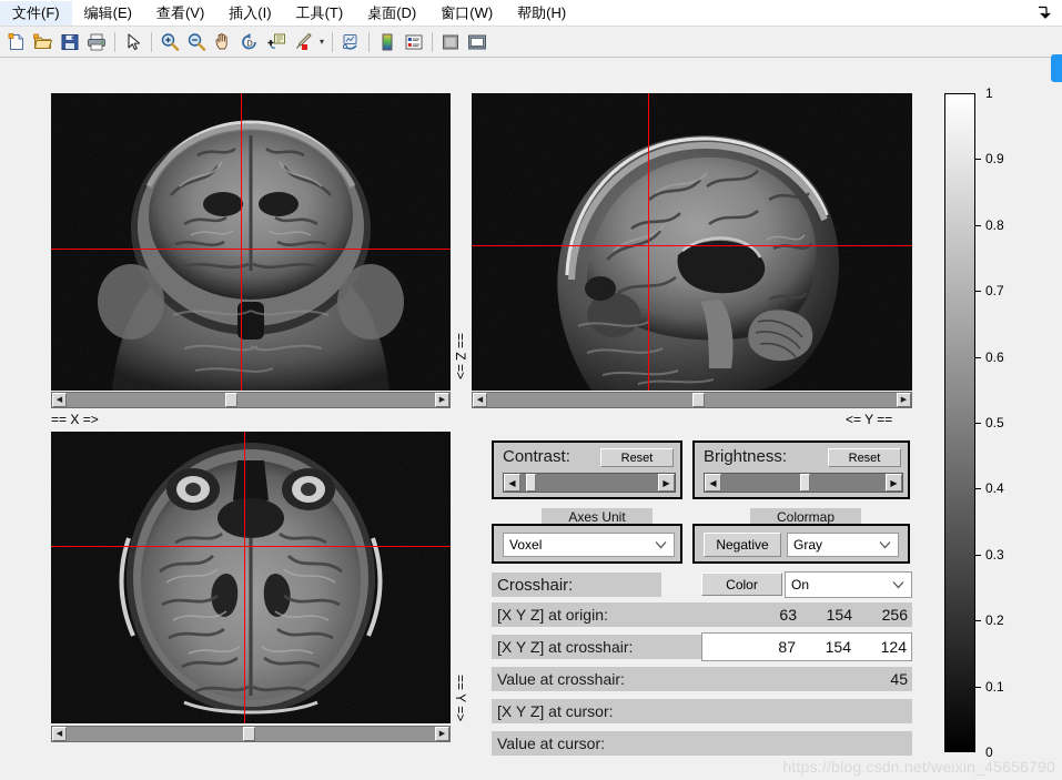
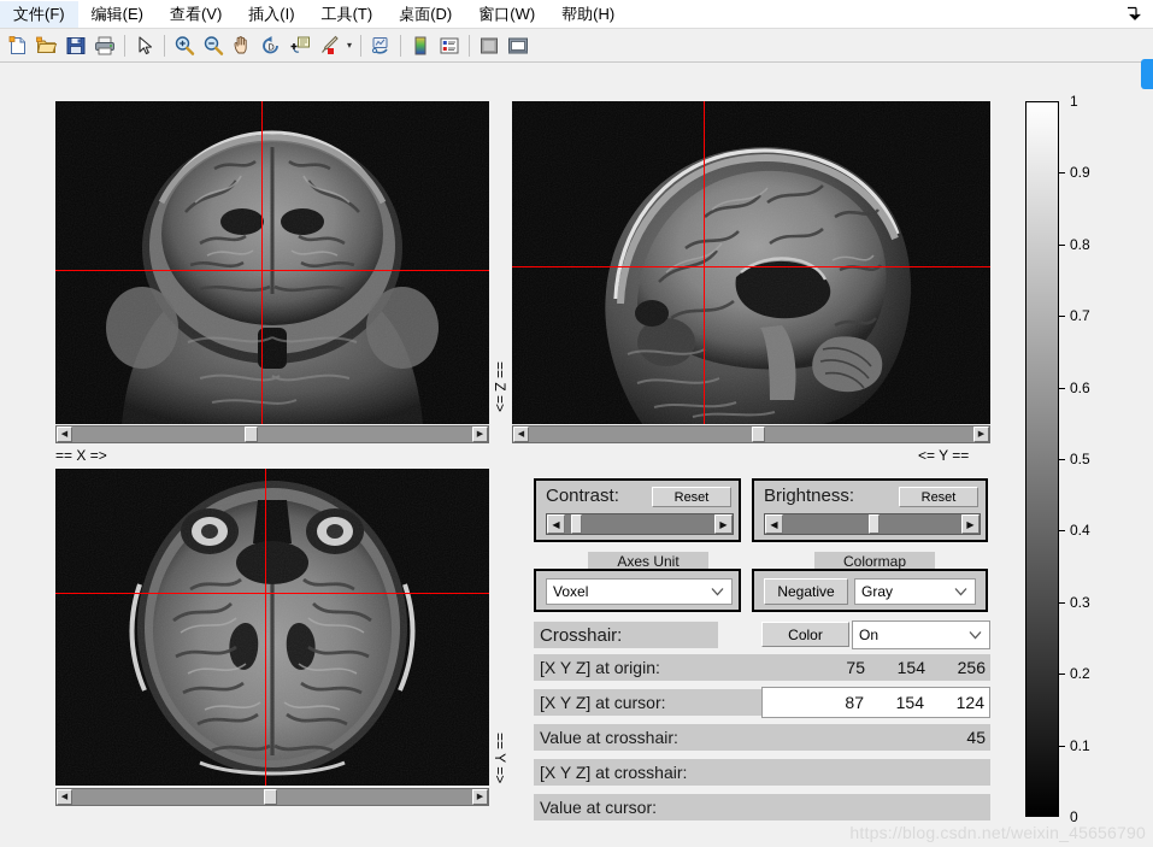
  文件(F)
  编辑(E)
  查看(V)
  插入(I)
  工具(T)
  桌面(D)
  窗口(W)
  帮助(H)
  D
  ▾
  == X =>
  <= Y ==
  1
  0.9
  0.8
  0.7
  0.6
  0.5
  0.4
  0.3
  0.2
  0.1
  0
  Contrast:
  Reset
  ◀
  ▶
  Brightness:
  Reset
  ◀
  ▶
  Axes Unit
  Voxel
  Colormap
  Negative
  Gray
  Crosshair:
  Color
  On
  [X Y Z] at origin:
- 63
+ 75
  154
  256
- [X Y Z] at crosshair:
+ [X Y Z] at cursor:
  87
  154
  124
  Value at crosshair:
  45
- [X Y Z] at cursor:
+ [X Y Z] at crosshair:
  Value at cursor:
